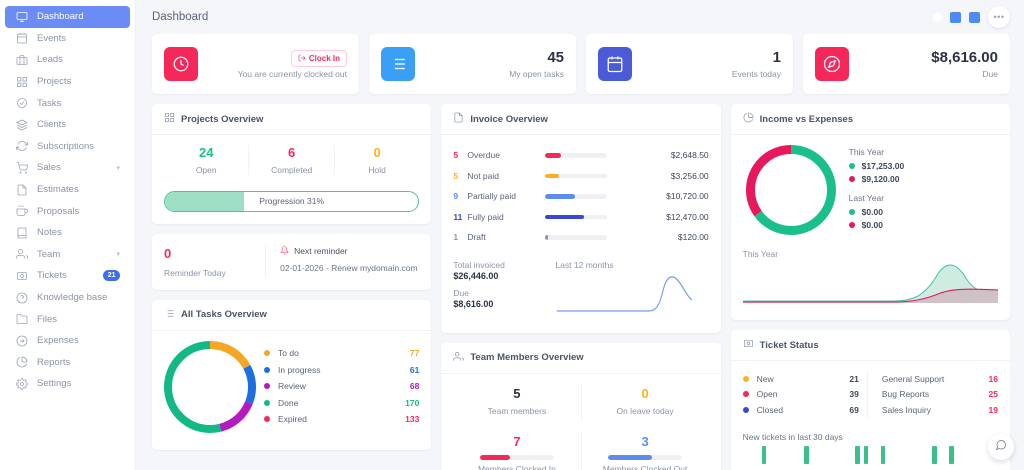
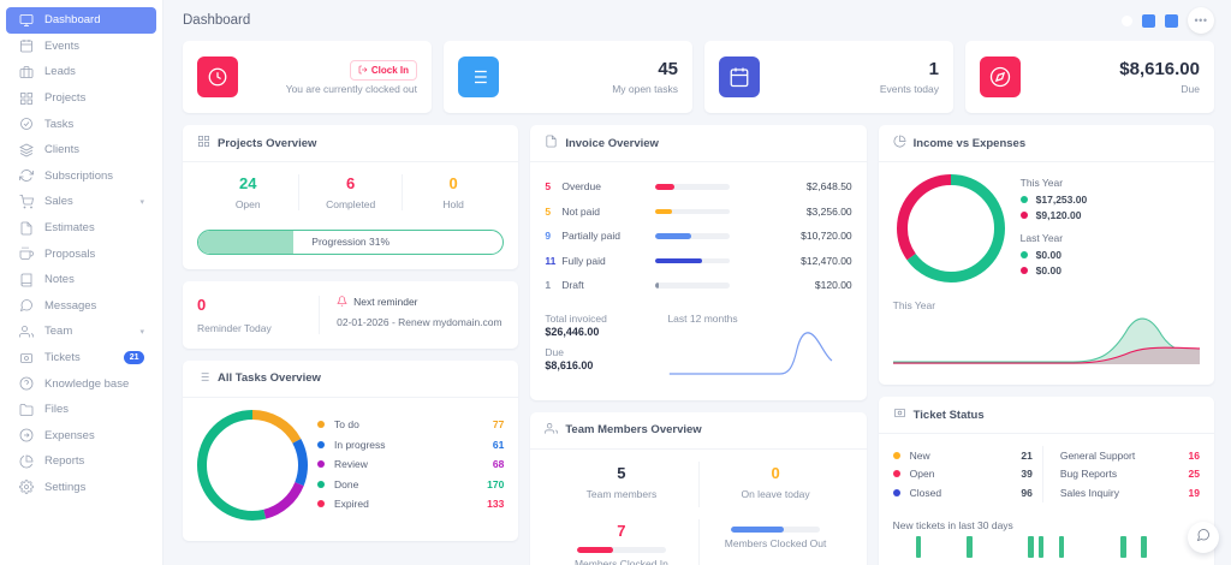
  Dashboard
  Events
  Leads
  Projects
  Tasks
  Clients
  Subscriptions
  Sales
  Estimates
  Proposals
  Notes
+ Messages
  Team
  Tickets
  Knowledge base
  Files
  Expenses
  Reports
  Settings
  Dashboard
  •••
  Clock In
  You are currently clocked out
  45
  My open tasks
  1
  Events today
  $8,616.00
  Due
  Projects Overview
  24
  Open
  6
  Completed
  0
  Hold
  Progression 31%
  0
  Reminder Today
  Next reminder
  02-01-2026 - Renew mydomain.com
  All Tasks Overview
  To do
  77
  In progress
  61
  Review
  68
  Done
  170
  Expired
  133
  Invoice Overview
  5
  Overdue
  $2,648.50
  5
  Not paid
  $3,256.00
  9
  Partially paid
  $10,720.00
  11
  Fully paid
  $12,470.00
  1
  Draft
  $120.00
  Total invoiced
  $26,446.00
  Due
  $8,616.00
  Last 12 months
  Team Members Overview
  5
  Team members
  0
  On leave today
  7
  Members Clocked In
- 3
  Members Clocked Out
  Income vs Expenses
  This Year
  $17,253.00
  $9,120.00
  Last Year
  $0.00
  $0.00
  This Year
  Ticket Status
  New
  21
  Open
  39
  Closed
- 69
+ 96
  General Support
  16
  Bug Reports
  25
  Sales Inquiry
  19
  New tickets in last 30 days
